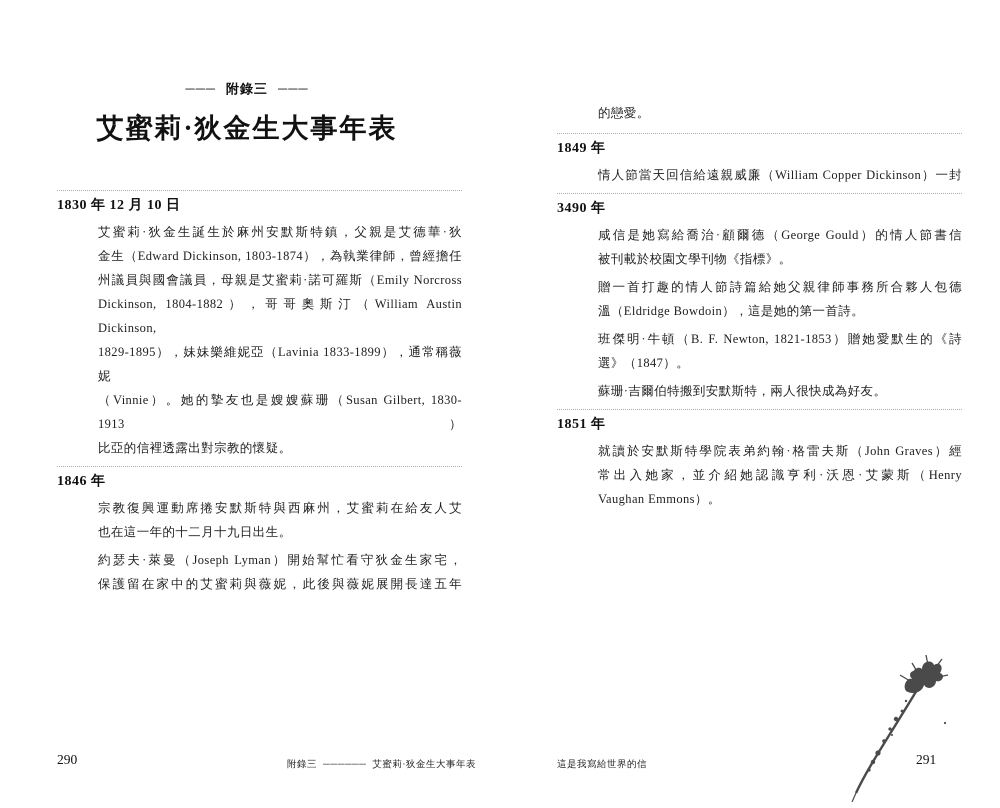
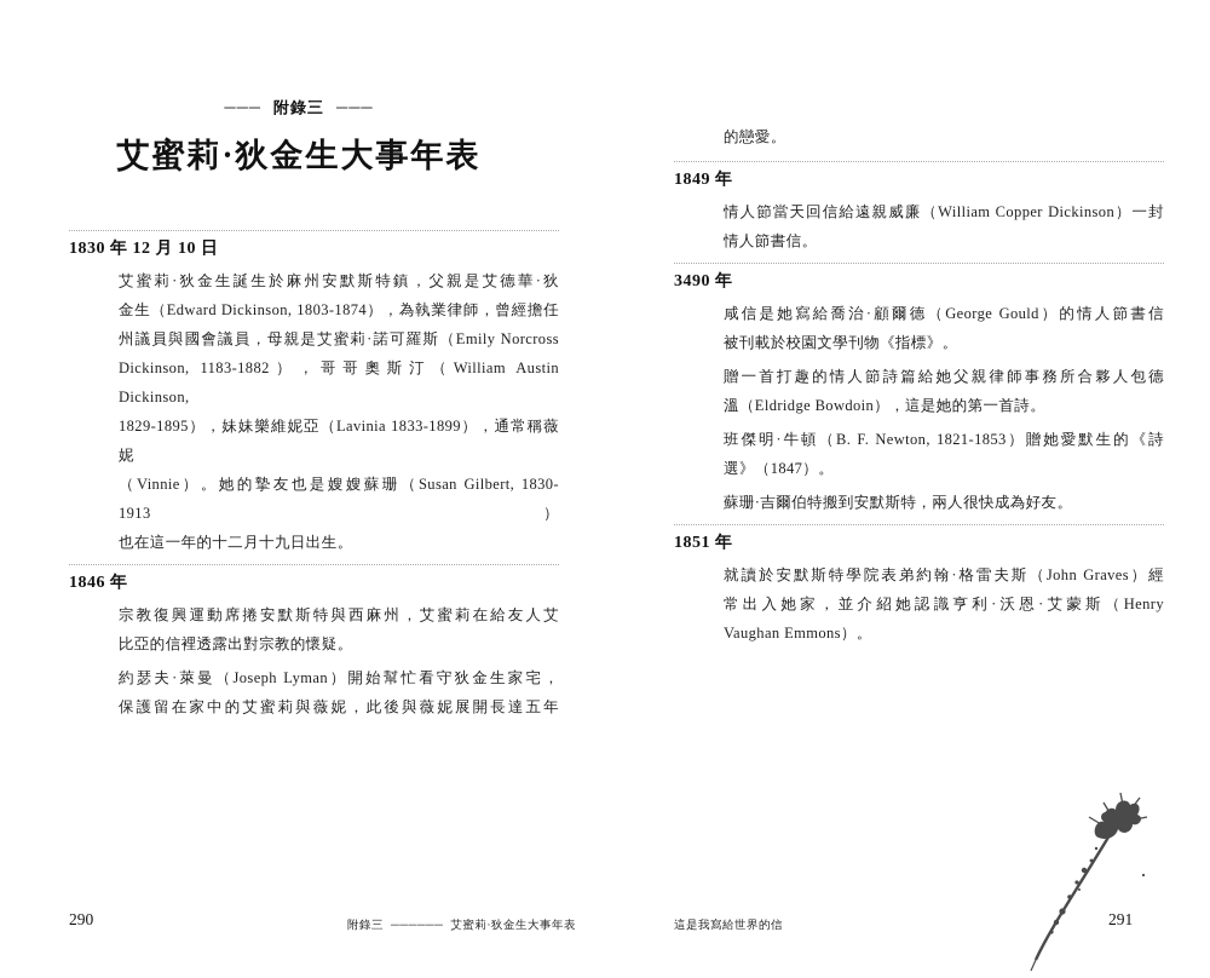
  ─── 附錄三 ───
  艾蜜莉·狄金生大事年表
  1830 年 12 月 10 日
  艾蜜莉·狄金生誕生於麻州安默斯特鎮，父親是艾德華·狄
  金生（Edward Dickinson, 1803-1874），為執業律師，曾經擔任
  州議員與國會議員，母親是艾蜜莉·諾可羅斯（Emily Norcross
- Dickinson, 1804-1882），哥哥奧斯汀（William Austin Dickinson,
+ Dickinson, 1183-1882），哥哥奧斯汀（William Austin Dickinson,
  1829-1895），妹妹樂維妮亞（Lavinia 1833-1899），通常稱薇妮
  （Vinnie）。她的摯友也是嫂嫂蘇珊（Susan Gilbert, 1830-1913）
- 比亞的信裡透露出對宗教的懷疑。
+ 也在這一年的十二月十九日出生。
  1846 年
  宗教復興運動席捲安默斯特與西麻州，艾蜜莉在給友人艾
- 也在這一年的十二月十九日出生。
+ 比亞的信裡透露出對宗教的懷疑。
  約瑟夫·萊曼（Joseph Lyman）開始幫忙看守狄金生家宅，
  保護留在家中的艾蜜莉與薇妮，此後與薇妮展開長達五年
  290
  附錄三 ────── 艾蜜莉·狄金生大事年表
  的戀愛。
  1849 年
  情人節當天回信給遠親威廉（William Copper Dickinson）一封
+ 情人節書信。
  3490 年
  咸信是她寫給喬治·顧爾德（George Gould）的情人節書信
  被刊載於校園文學刊物《指標》。
  贈一首打趣的情人節詩篇給她父親律師事務所合夥人包德
  溫（Eldridge Bowdoin），這是她的第一首詩。
  班傑明·牛頓（B. F. Newton, 1821-1853）贈她愛默生的《詩
  選》（1847）。
  蘇珊·吉爾伯特搬到安默斯特，兩人很快成為好友。
  1851 年
  就讀於安默斯特學院表弟約翰·格雷夫斯（John Graves）經
  常出入她家，並介紹她認識亨利·沃恩·艾蒙斯（Henry
  Vaughan Emmons）。
  這是我寫給世界的信
  291
